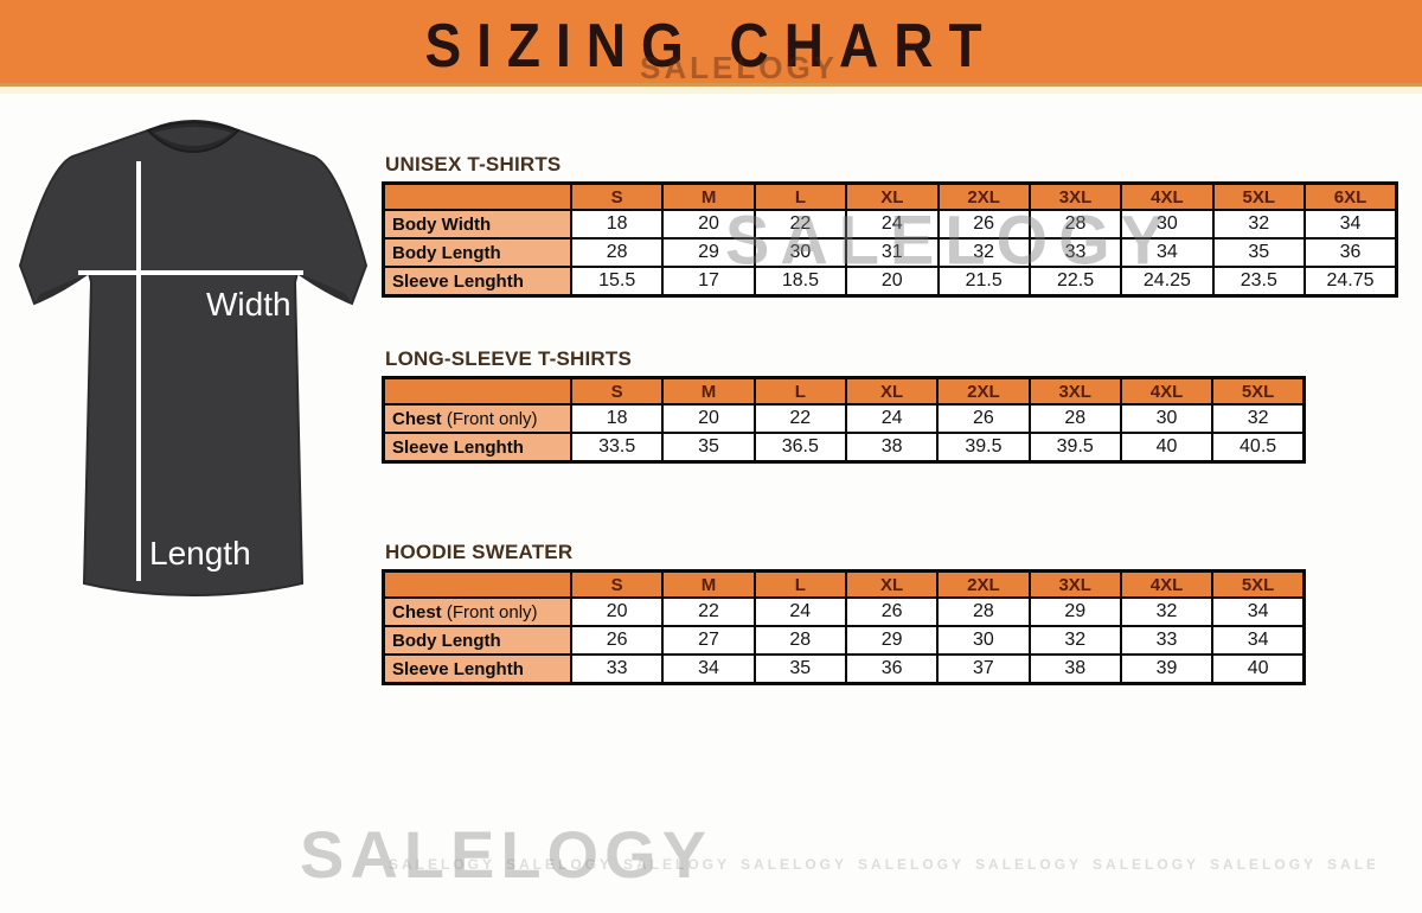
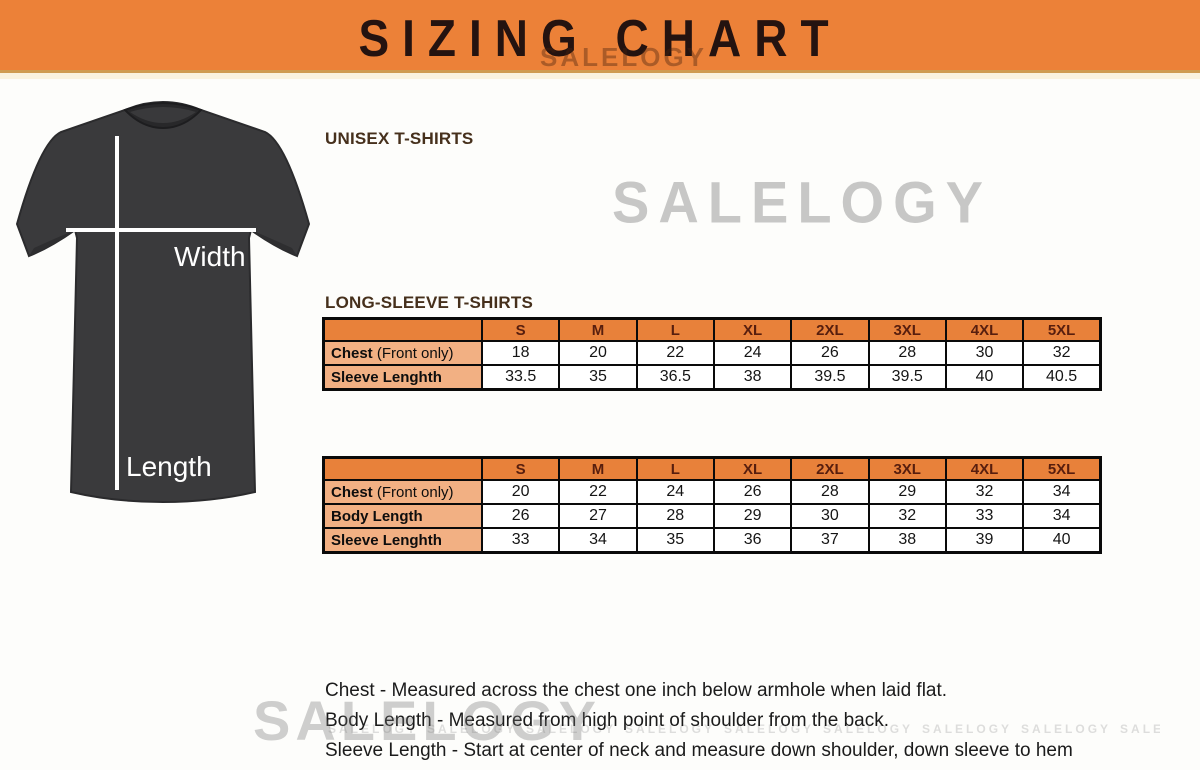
  SIZING CHART
  SALELOGY
  Width
  Length
  UNISEX T-SHIRTS
- 	S	M	L	XL	2XL	3XL	4XL	5XL	6XL
- Body Width	18	20	22	24	26	28	30	32	34
- Body Length	28	29	30	31	32	33	34	35	36
- Sleeve Lenghth	15.5	17	18.5	20	21.5	22.5	24.25	23.5	24.75
  LONG-SLEEVE T-SHIRTS
  	S	M	L	XL	2XL	3XL	4XL	5XL
  Chest (Front only)	18	20	22	24	26	28	30	32
  Sleeve Lenghth	33.5	35	36.5	38	39.5	39.5	40	40.5
- HOODIE SWEATER
  	S	M	L	XL	2XL	3XL	4XL	5XL
  Chest (Front only)	20	22	24	26	28	29	32	34
  Body Length	26	27	28	29	30	32	33	34
  Sleeve Lenghth	33	34	35	36	37	38	39	40
  SALELOGY
  SALELOGY
+ Chest - Measured across the chest one inch below armhole when laid flat.
+ Body Length - Measured from high point of shoulder from the back.
+ Sleeve Length - Start at center of neck and measure down shoulder, down sleeve to hem
